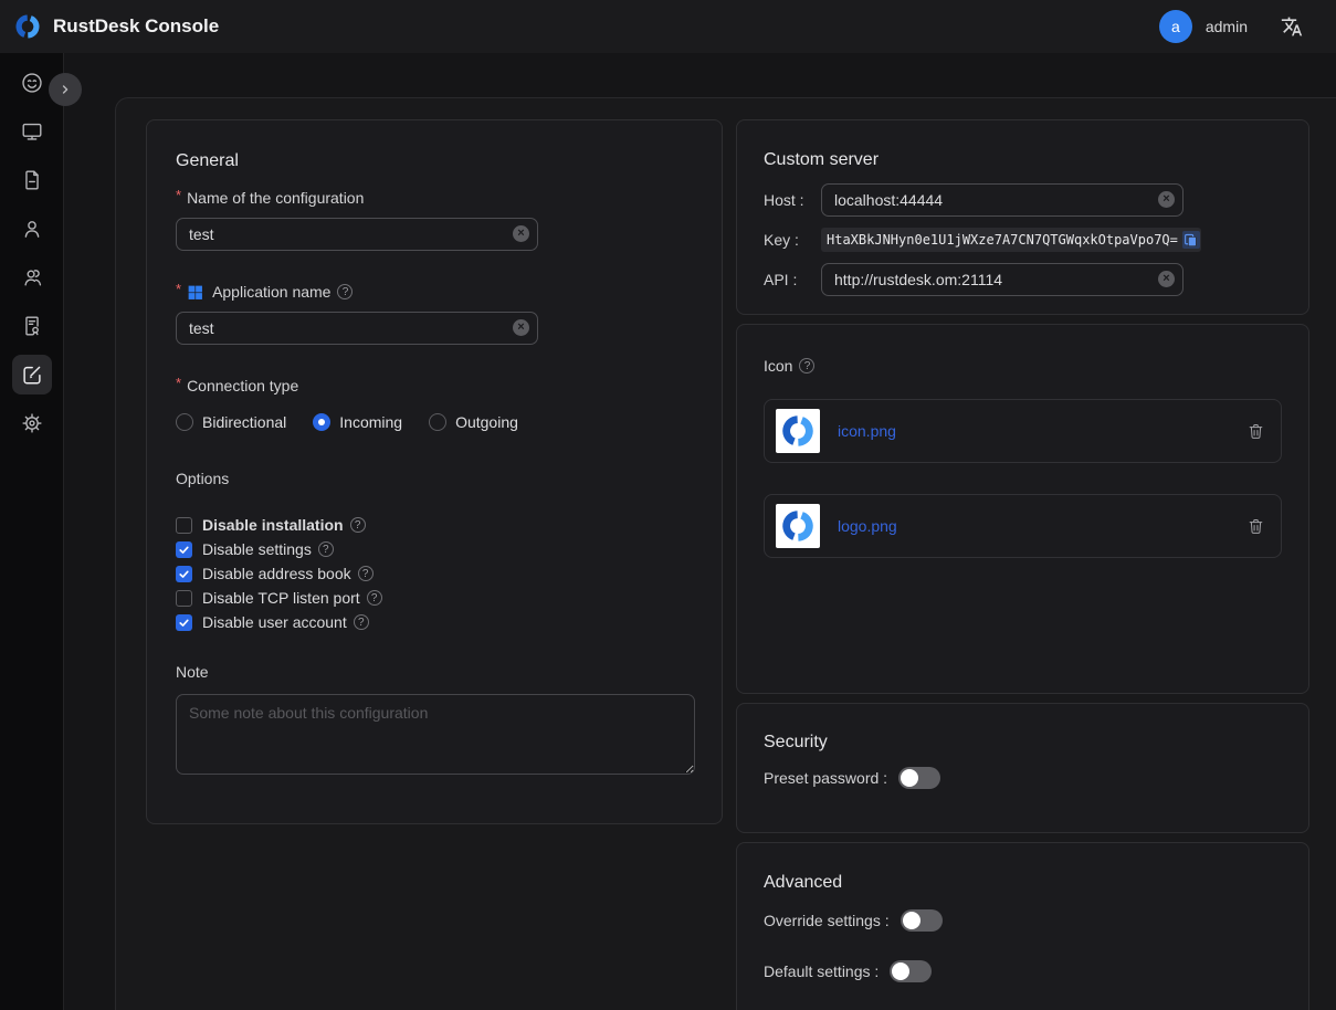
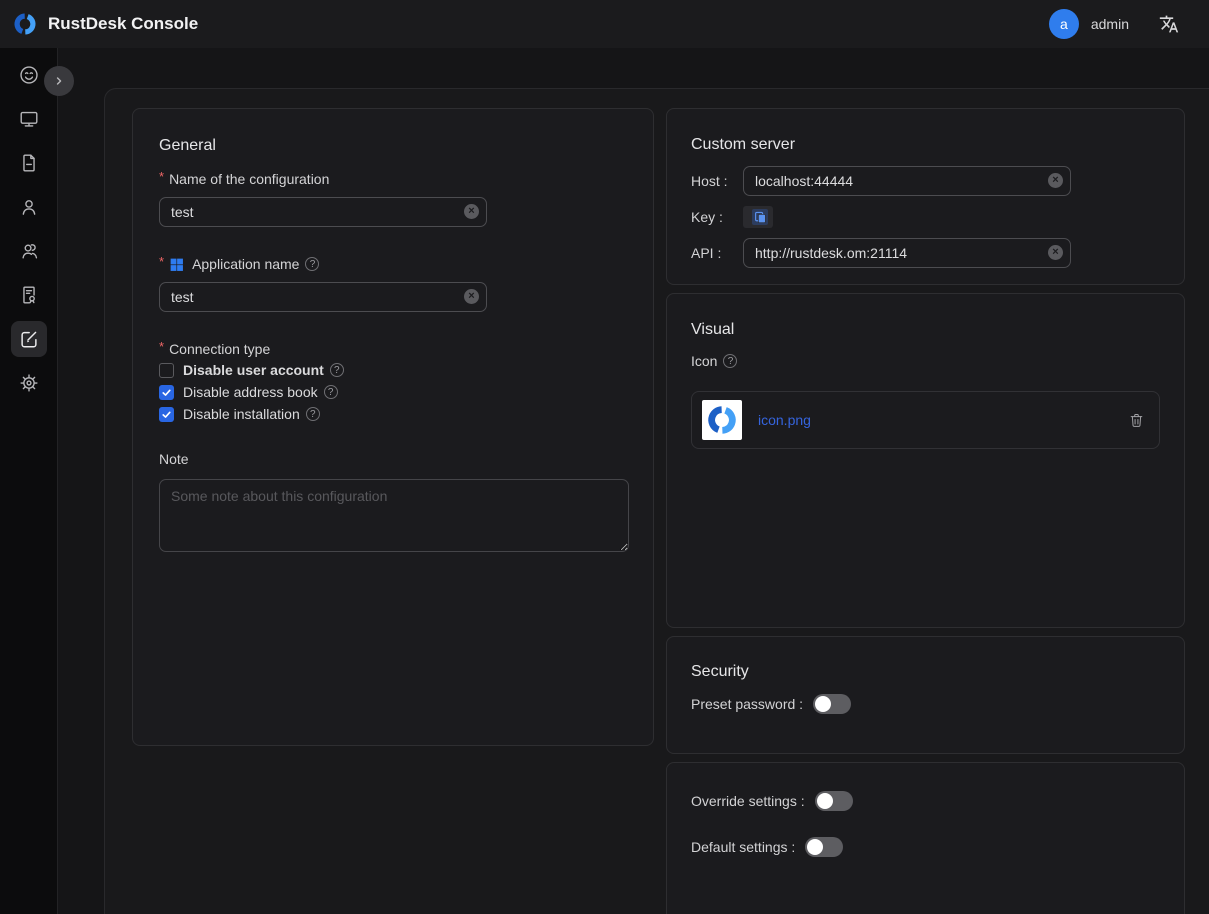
  RustDesk Console
  a
  admin
  General
  *
  Name of the configuration
  test
  *
  Application name
  test
  *
  Connection type
- Bidirectional
- Incoming
- Outgoing
- Options
- Disable installation
+ Disable user account
- Disable settings
  Disable address book
- Disable TCP listen port
- Disable user account
+ Disable installation
  Note
  Some note about this configuration
  Custom server
  Host :
  localhost:44444
  Key :
- HtaXBkJNHyn0e1U1jWXze7A7CN7QTGWqxkOtpaVpo7Q=
  API :
  http://rustdesk.om:21114
+ Visual
  Icon
  icon.png
- logo.png
  Security
  Preset password :
- Advanced
  Override settings :
  Default settings :
